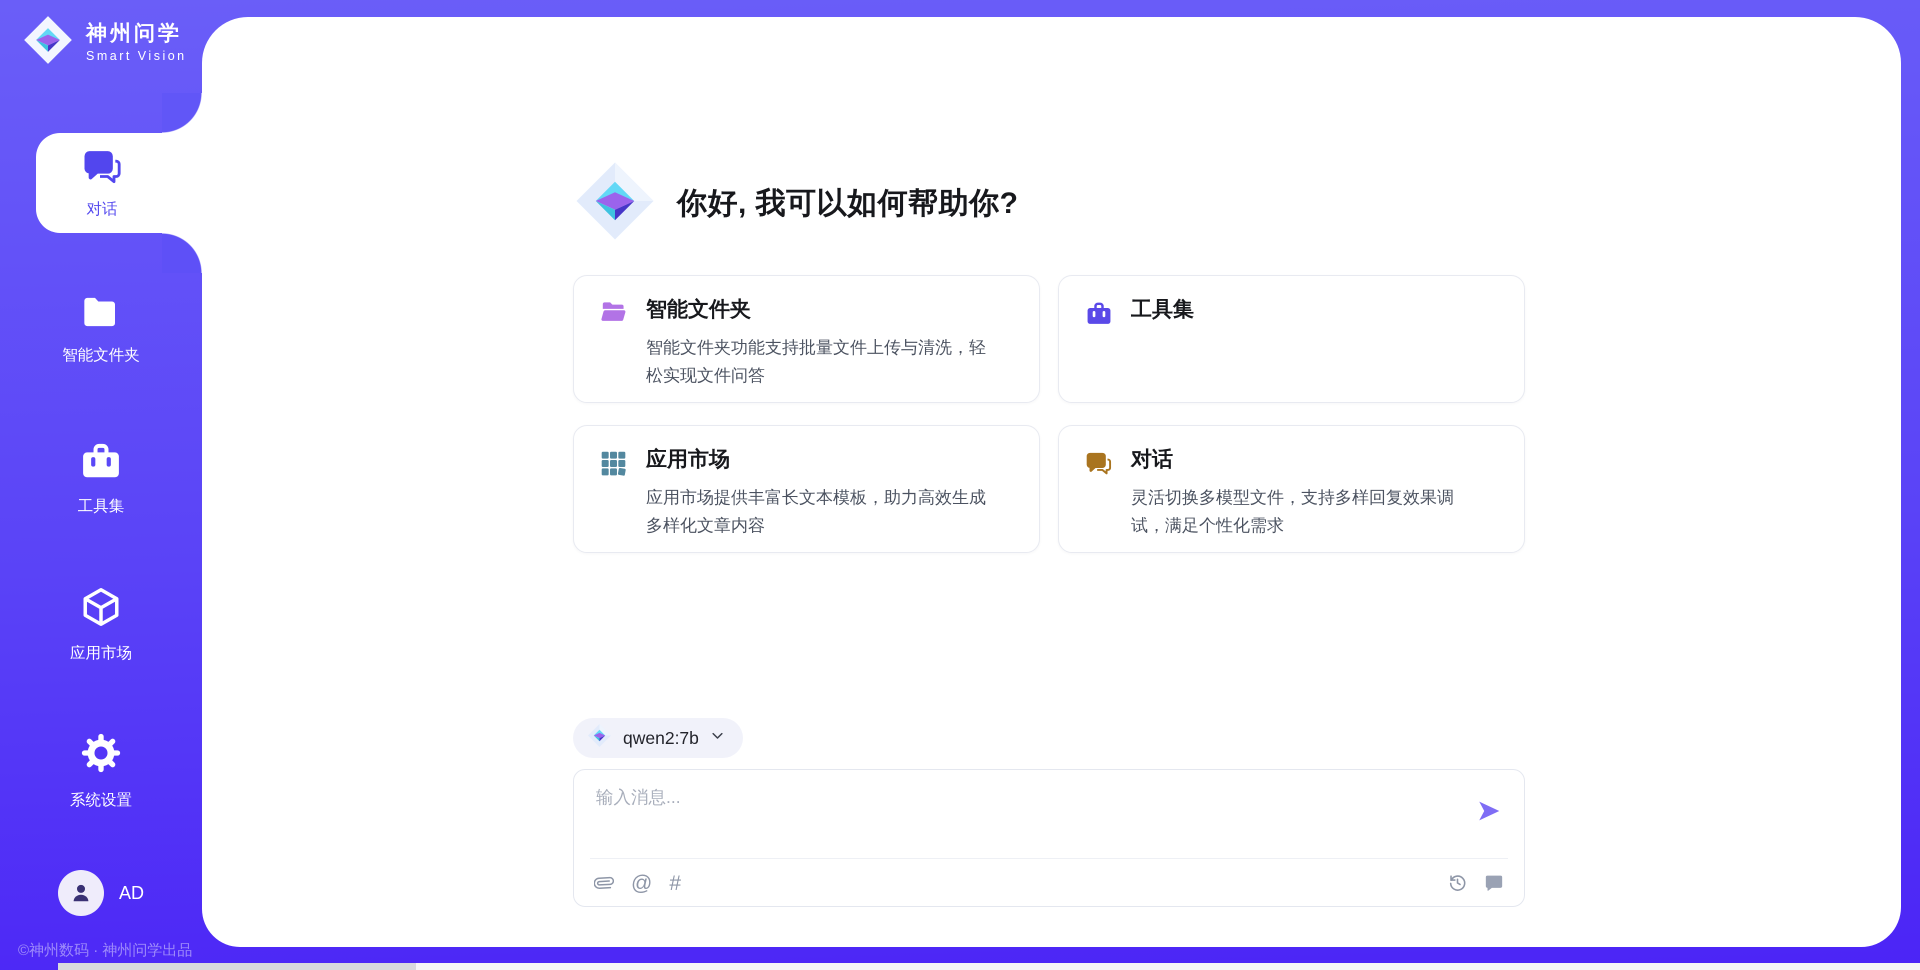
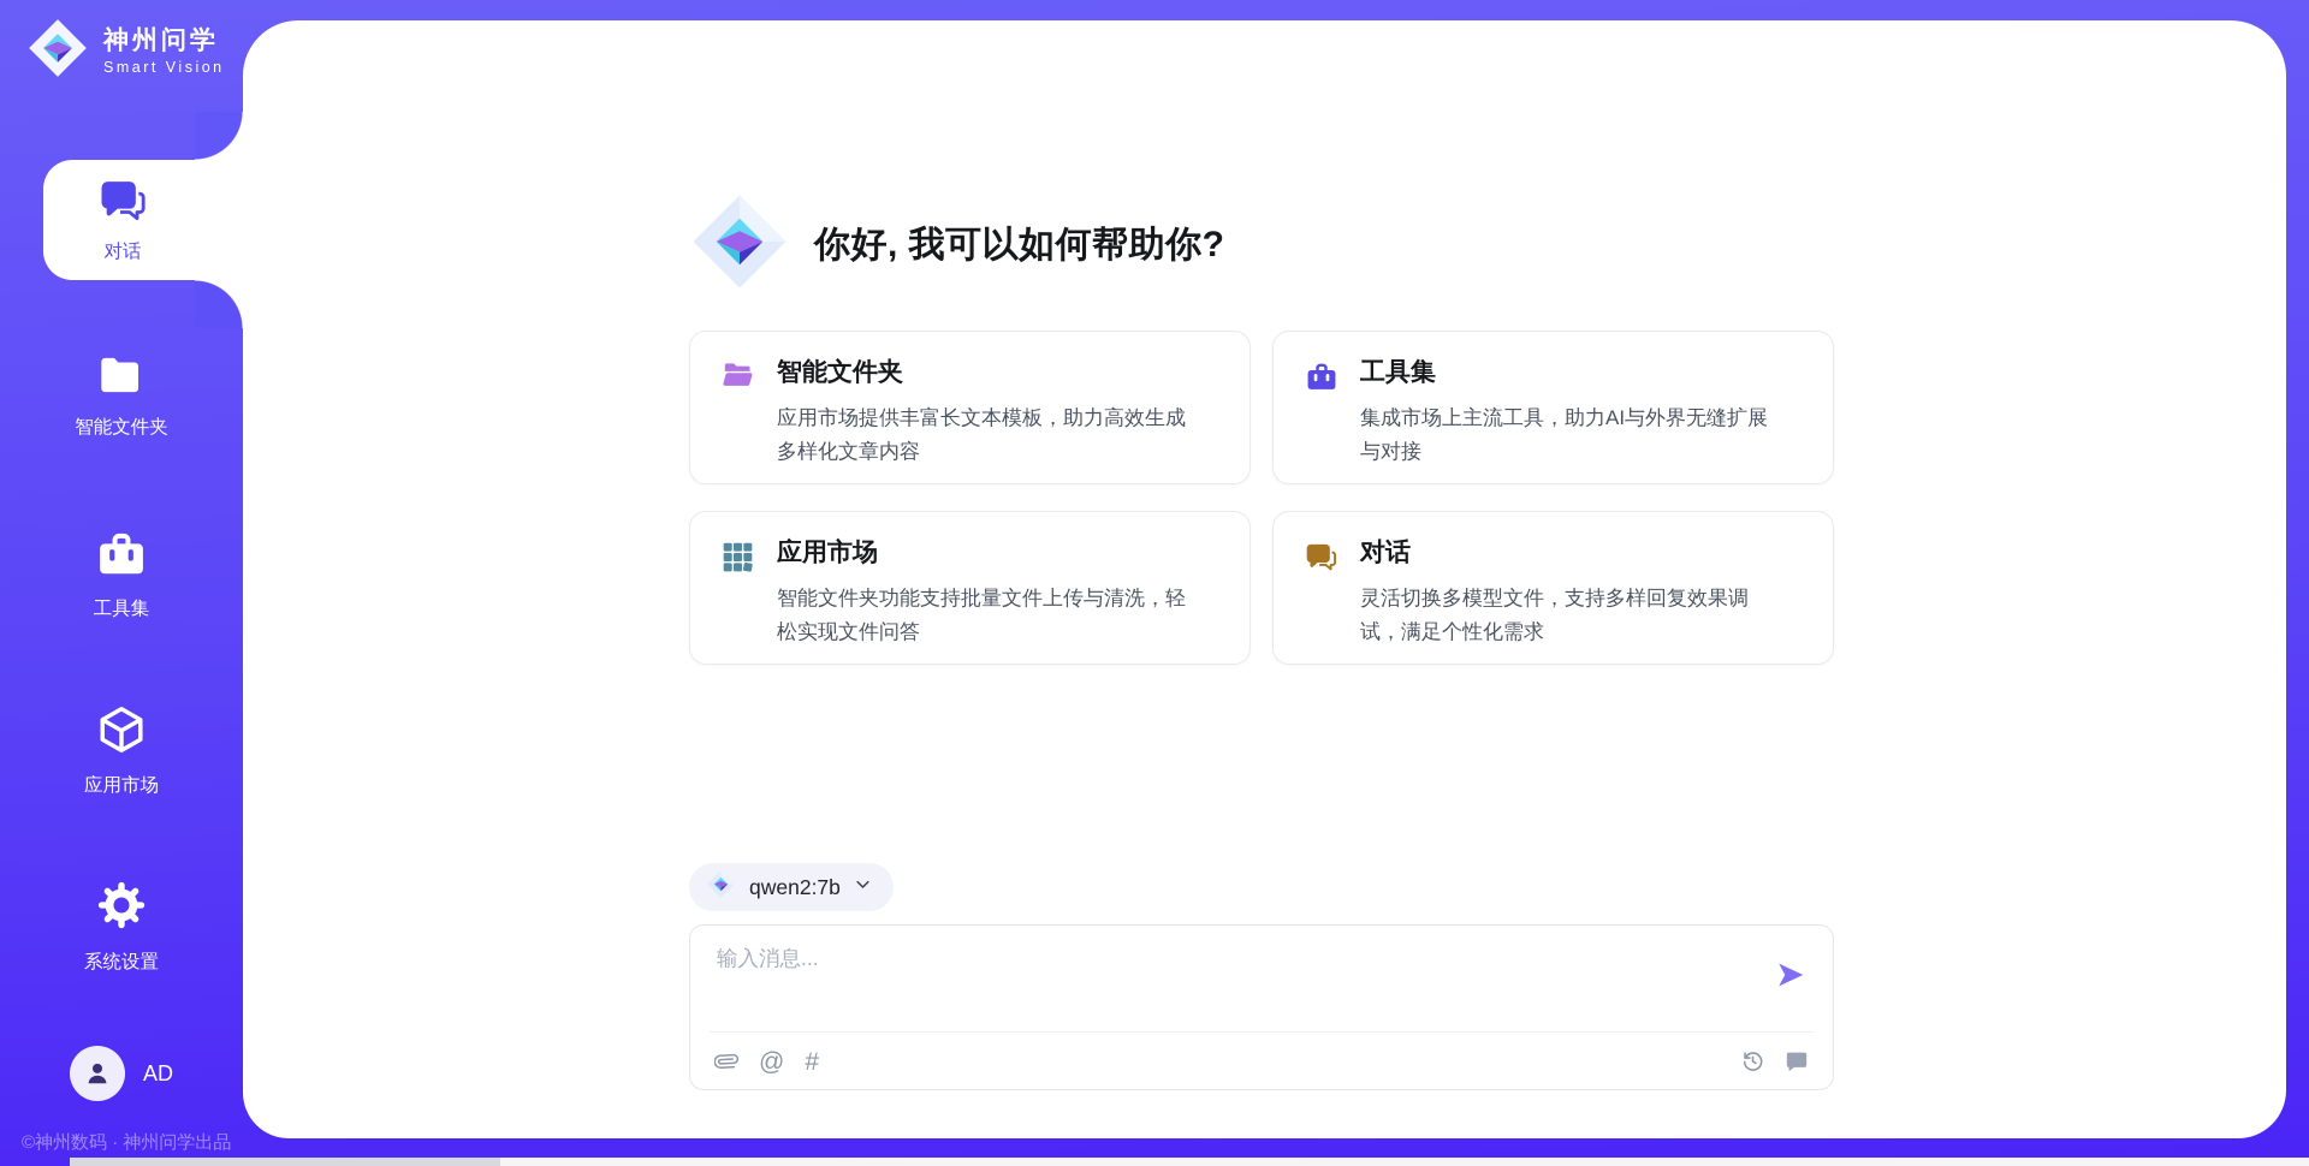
  神州问学
  Smart Vision
  对话
  智能文件夹
  工具集
  应用市场
  系统设置
  AD
  ©神州数码 · 神州问学出品
  你好, 我可以如何帮助你?
  智能文件夹
- 智能文件夹功能支持批量文件上传与清洗，轻松实现文件问答
+ 应用市场提供丰富长文本模板，助力高效生成多样化文章内容
  工具集
+ 集成市场上主流工具，助力AI与外界无缝扩展与对接
  应用市场
- 应用市场提供丰富长文本模板，助力高效生成多样化文章内容
+ 智能文件夹功能支持批量文件上传与清洗，轻松实现文件问答
  对话
  灵活切换多模型文件，支持多样回复效果调试，满足个性化需求
  qwen2:7b
  输入消息...
  @
  #
